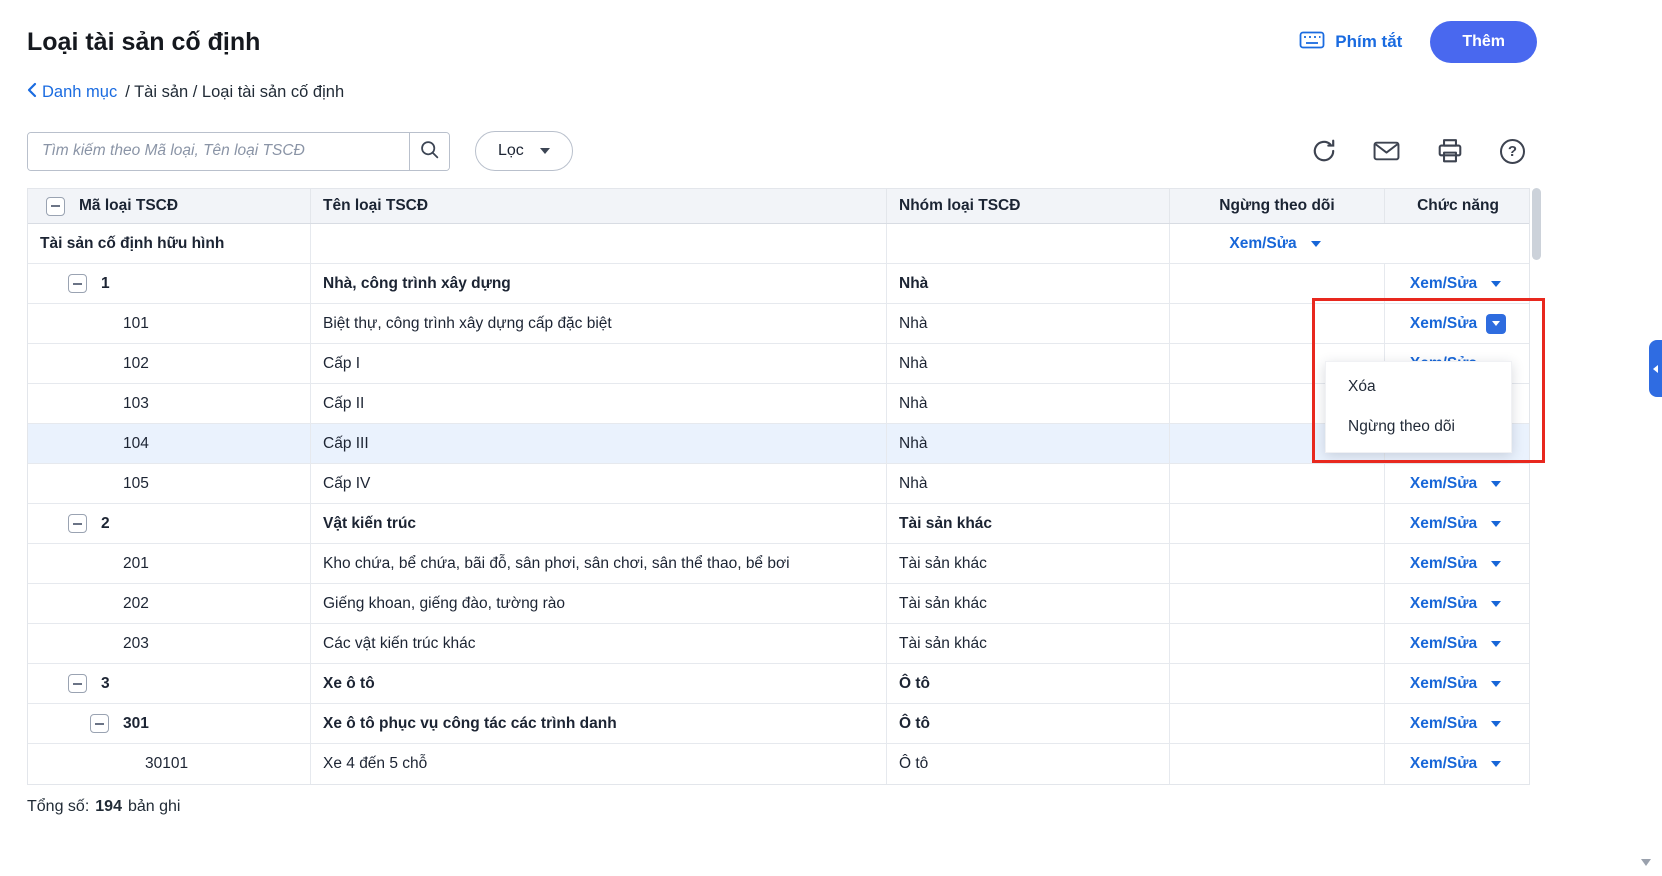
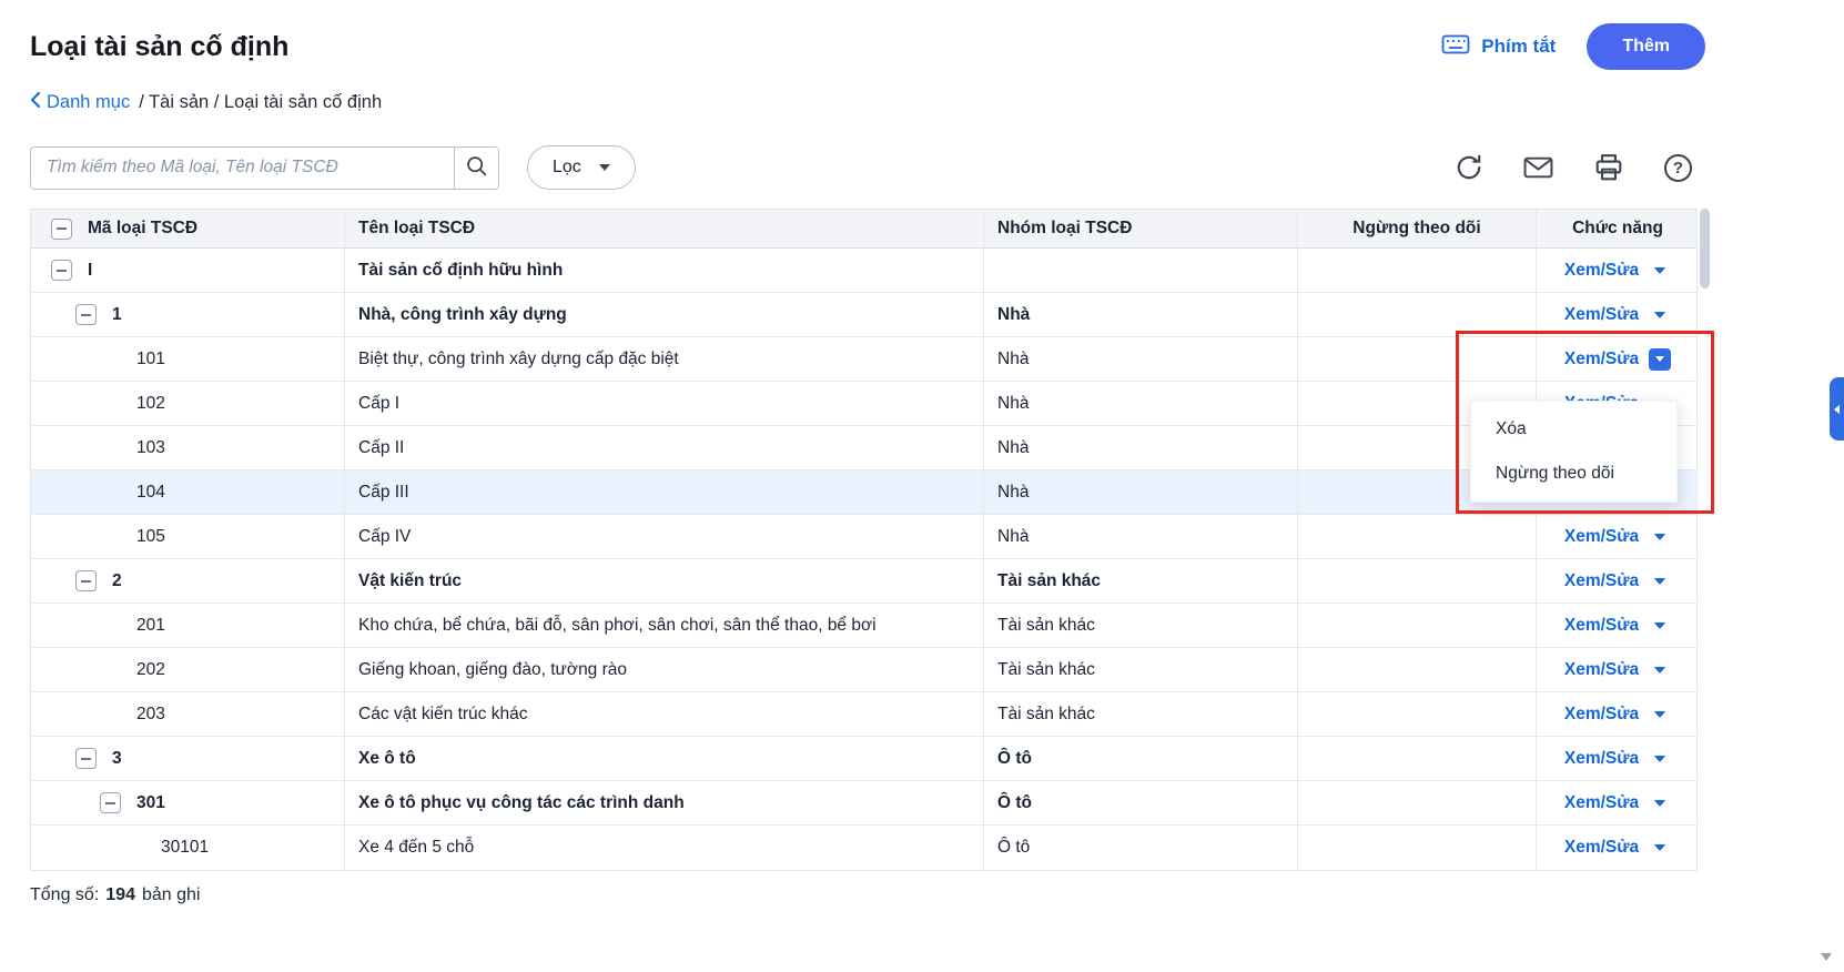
  Loại tài sản cố định
  Phím tắt
  Thêm
  Danh mục
  / Tài sản / Loại tài sản cố định
  Tìm kiếm theo Mã loại, Tên loại TSCĐ
  Lọc
  ?
  Mã loại TSCĐ
  Tên loại TSCĐ
  Nhóm loại TSCĐ
  Ngừng theo dõi
  Chức năng
+ I
  Tài sản cố định hữu hình
  Xem/Sửa
  1
  Nhà, công trình xây dựng
  Nhà
  Xem/Sửa
  101
  Biệt thự, công trình xây dựng cấp đặc biệt
  Nhà
  Xem/Sửa
  102
  Cấp I
  Nhà
  103
  Cấp II
  Nhà
  104
  Cấp III
  Nhà
  105
  Cấp IV
  Nhà
  Xem/Sửa
  2
  Vật kiến trúc
  Tài sản khác
  Xem/Sửa
  201
  Kho chứa, bể chứa, bãi đỗ, sân phơi, sân chơi, sân thể thao, bể bơi
  Tài sản khác
  Xem/Sửa
  202
  Giếng khoan, giếng đào, tường rào
  Tài sản khác
  Xem/Sửa
  203
  Các vật kiến trúc khác
  Tài sản khác
  Xem/Sửa
  3
  Xe ô tô
  Ô tô
  Xem/Sửa
  301
  Xe ô tô phục vụ công tác các trình danh
  Ô tô
  Xem/Sửa
  30101
  Xe 4 đến 5 chỗ
  Ô tô
  Xem/Sửa
  Tổng số:
  194
  bản ghi
  Xóa
  Ngừng theo dõi
